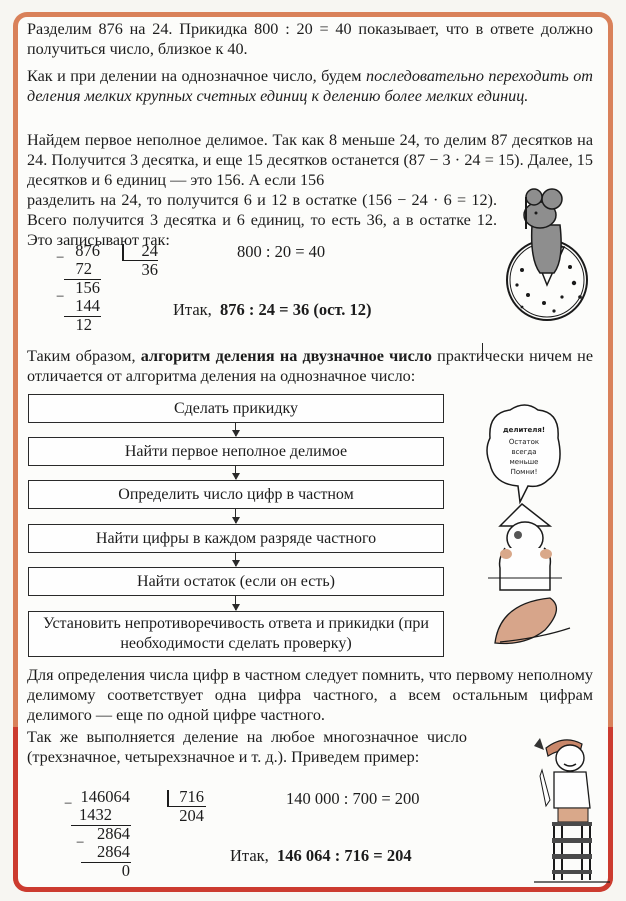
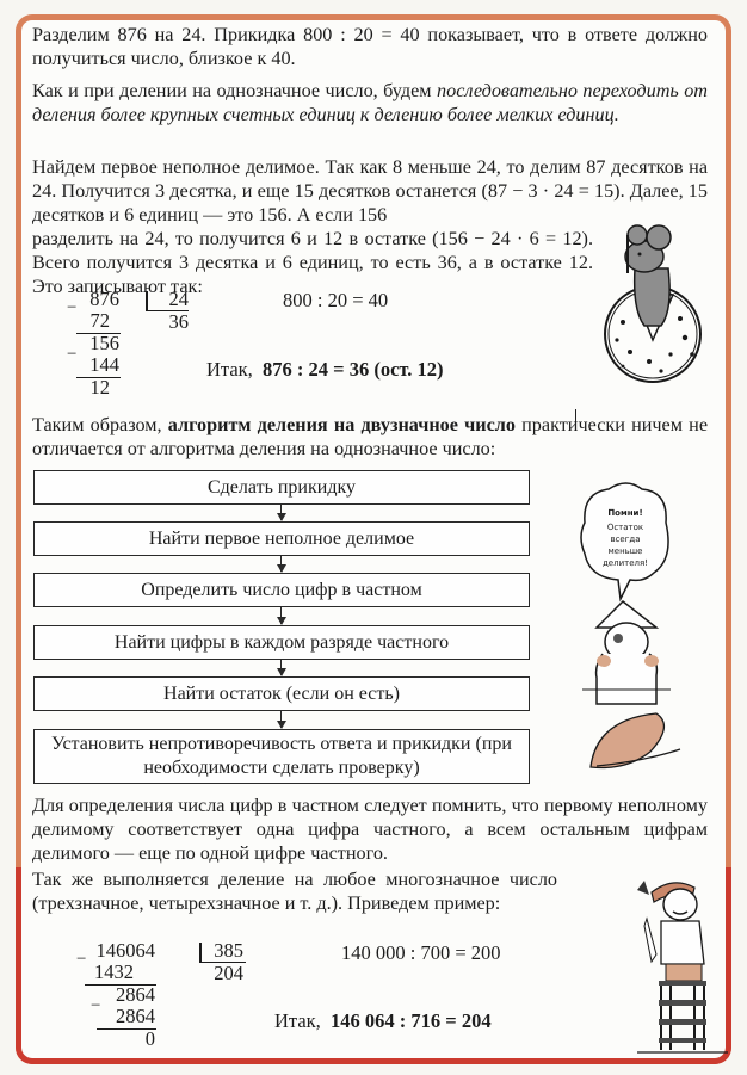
  Разделим 876 на 24. Прикидка 800 : 20 = 40 показывает, что в ответе должно получиться число, близкое к 40.
- Как и при делении на однозначное число, будем последовательно переходить от деления мелких крупных счетных единиц к делению более мелких единиц.
+ Как и при делении на однозначное число, будем последовательно переходить от деления более крупных счетных единиц к делению более мелких единиц.
  Найдем первое неполное делимое. Так как 8 меньше 24, то делим 87 десятков на 24. Получится 3 десятка, и еще 15 десятков останется (87 − 3 · 24 = 15). Далее, 15 десятков и 6 единиц — это 156. А если 156
  разделить на 24, то получится 6 и 12 в остатке (156 − 24 · 6 = 12). Всего получится 3 десятка и 6 единиц, то есть 36, а в остатке 12. Это записывают так:
  −
  876
  72
  156
  −
  144
  12
  24
  36
  800 : 20 = 40
  Итак, 876 : 24 = 36 (ост. 12)
  Таким образом, алгоритм деления на двузначное число практически ничем не отличается от алгоритма деления на однозначное число:
  Сделать прикидку
  Найти первое неполное делимое
  Определить число цифр в частном
  Найти цифры в каждом разряде частного
  Найти остаток (если он есть)
  Установить непротиворечивость ответа и прикидки (при необходимости сделать проверку)
- делителя!
+ Помни!
  Остаток
  всегда
  меньше
- Помни!
+ делителя!
  Для определения числа цифр в частном следует помнить, что первому неполному делимому соответствует одна цифра частного, а всем остальным цифрам делимого — еще по одной цифре частного.
  Так же выполняется деление на любое многозначное число (трехзначное, четырехзначное и т. д.). Приведем пример:
  −
  146064
  1432
  2864
  −
  2864
  0
- 716
+ 385
  204
  140 000 : 700 = 200
  Итак, 146 064 : 716 = 204
